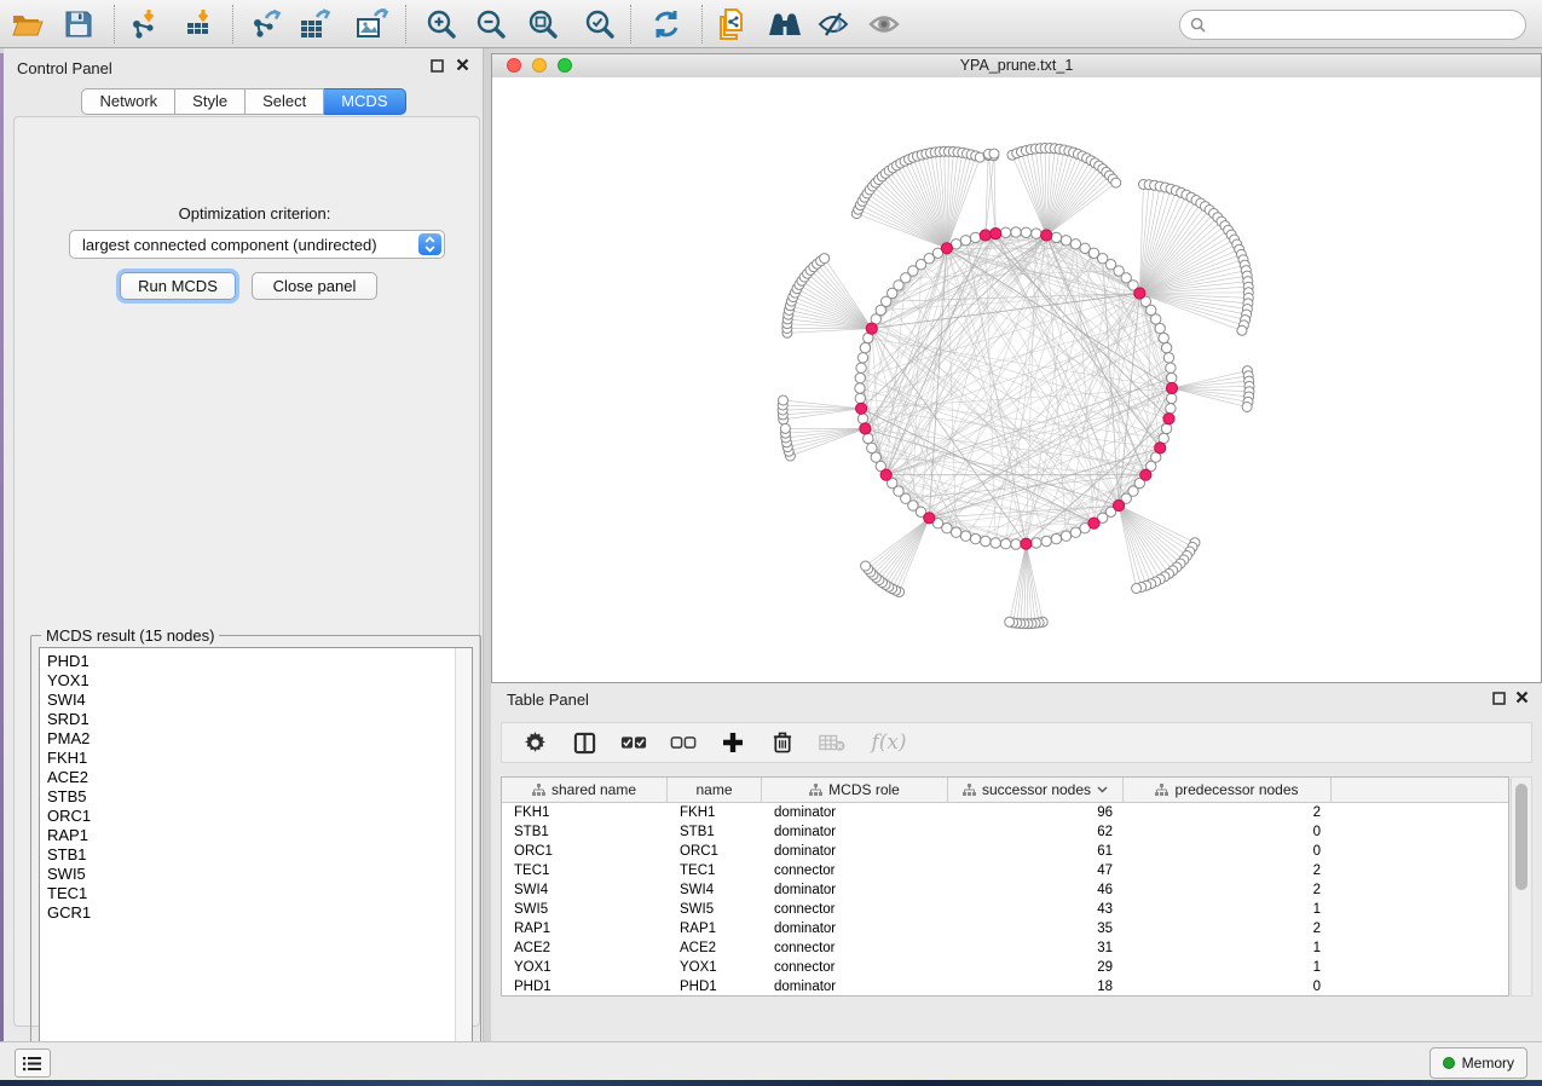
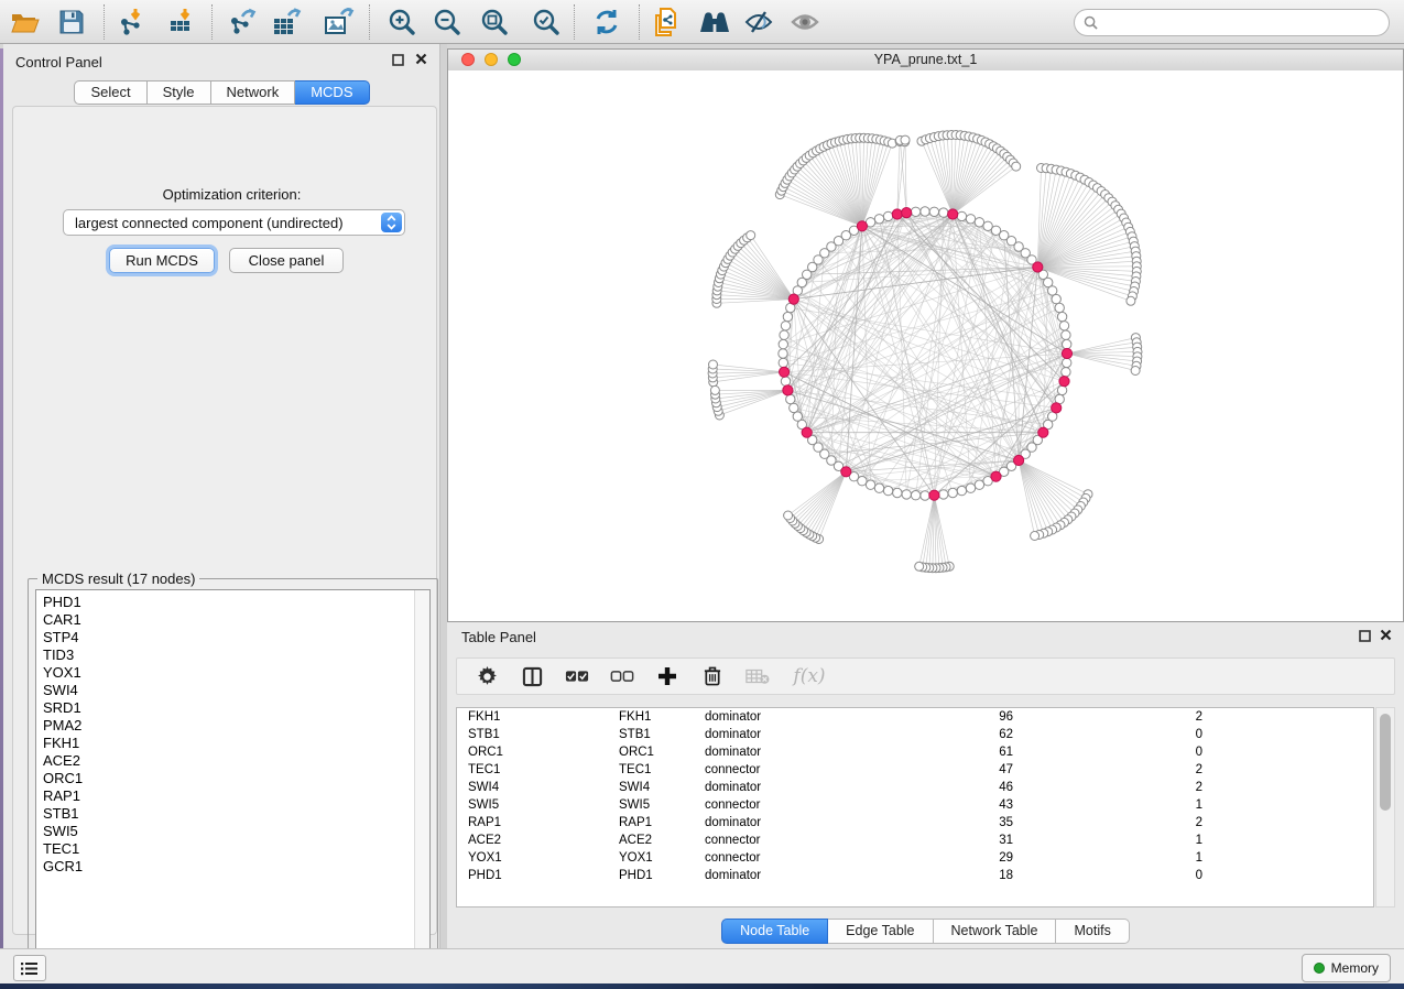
  Control Panel
  Optimization criterion:
  largest connected component (undirected)
  Run MCDS
  Close panel
- MCDS result (15 nodes)
+ MCDS result (17 nodes)
  PHD1
+ CAR1
+ STP4
+ TID3
  YOX1
  SWI4
  SRD1
  PMA2
  FKH1
  ACE2
- STB5
  ORC1
  RAP1
  STB1
  SWI5
  TEC1
  GCR1
- Network
+ Select
  Style
- Select
+ Network
  MCDS
  YPA_prune.txt_1
  Table Panel
  f(x)
- shared name
- name
- MCDS role
- successor nodes
- predecessor nodes
  FKH1
  FKH1
  dominator
  96
  2
  STB1
  STB1
  dominator
  62
  0
  ORC1
  ORC1
  dominator
  61
  0
  TEC1
  TEC1
  connector
  47
  2
  SWI4
  SWI4
  dominator
  46
  2
  SWI5
  SWI5
  connector
  43
  1
  RAP1
  RAP1
  dominator
  35
  2
  ACE2
  ACE2
  connector
  31
  1
  YOX1
  YOX1
  connector
  29
  1
  PHD1
  PHD1
  dominator
  18
  0
+ Node Table
+ Edge Table
+ Network Table
+ Motifs
  Memory
